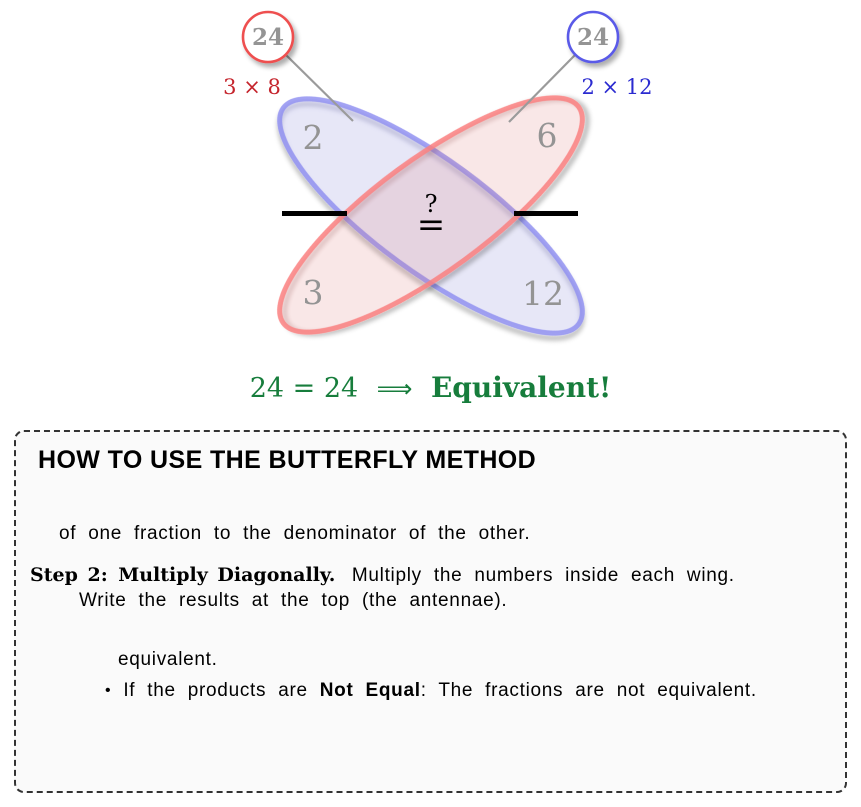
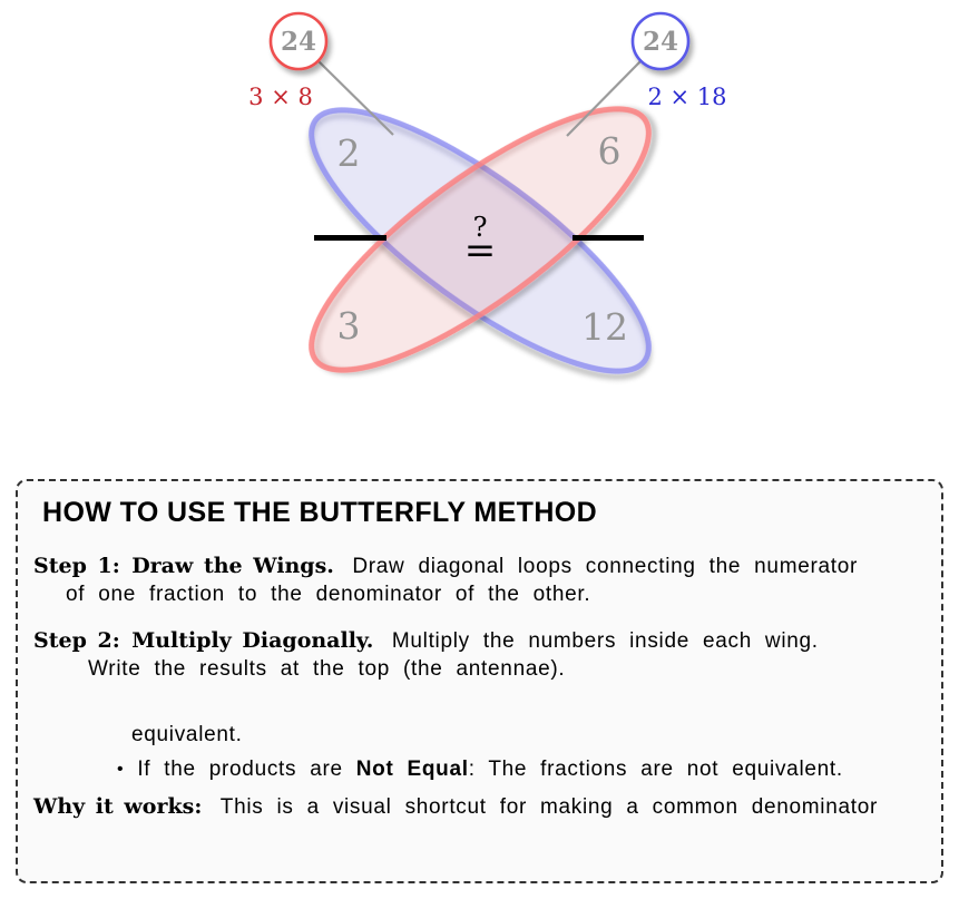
  24
  24
  3 × 8
- 2 × 12
+ 2 × 18
  2
  6
  3
  12
  ?
  =
- 24 = 24 ⟹ Equivalent!
  HOW TO USE THE BUTTERFLY METHOD
+ Step 1: Draw the Wings. Draw diagonal loops connecting the numerator
  of one fraction to the denominator of the other.
  Step 2: Multiply Diagonally. Multiply the numbers inside each wing.
  Write the results at the top (the antennae).
  equivalent.
  • If the products are Not Equal: The fractions are not equivalent.
+ Why it works: This is a visual shortcut for making a common denominator
